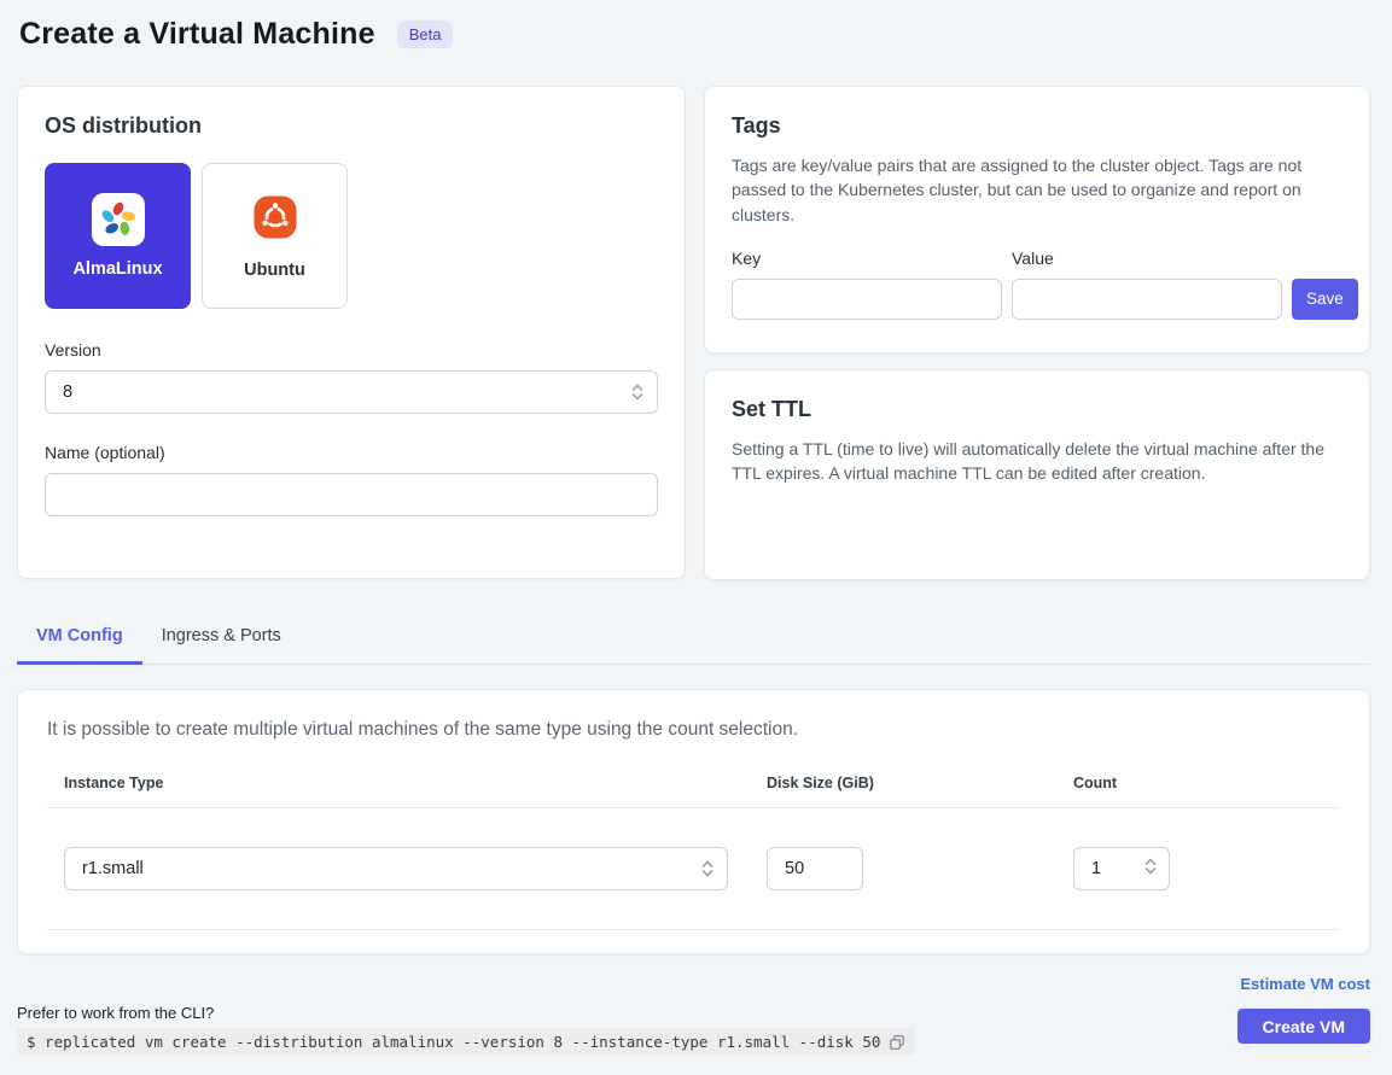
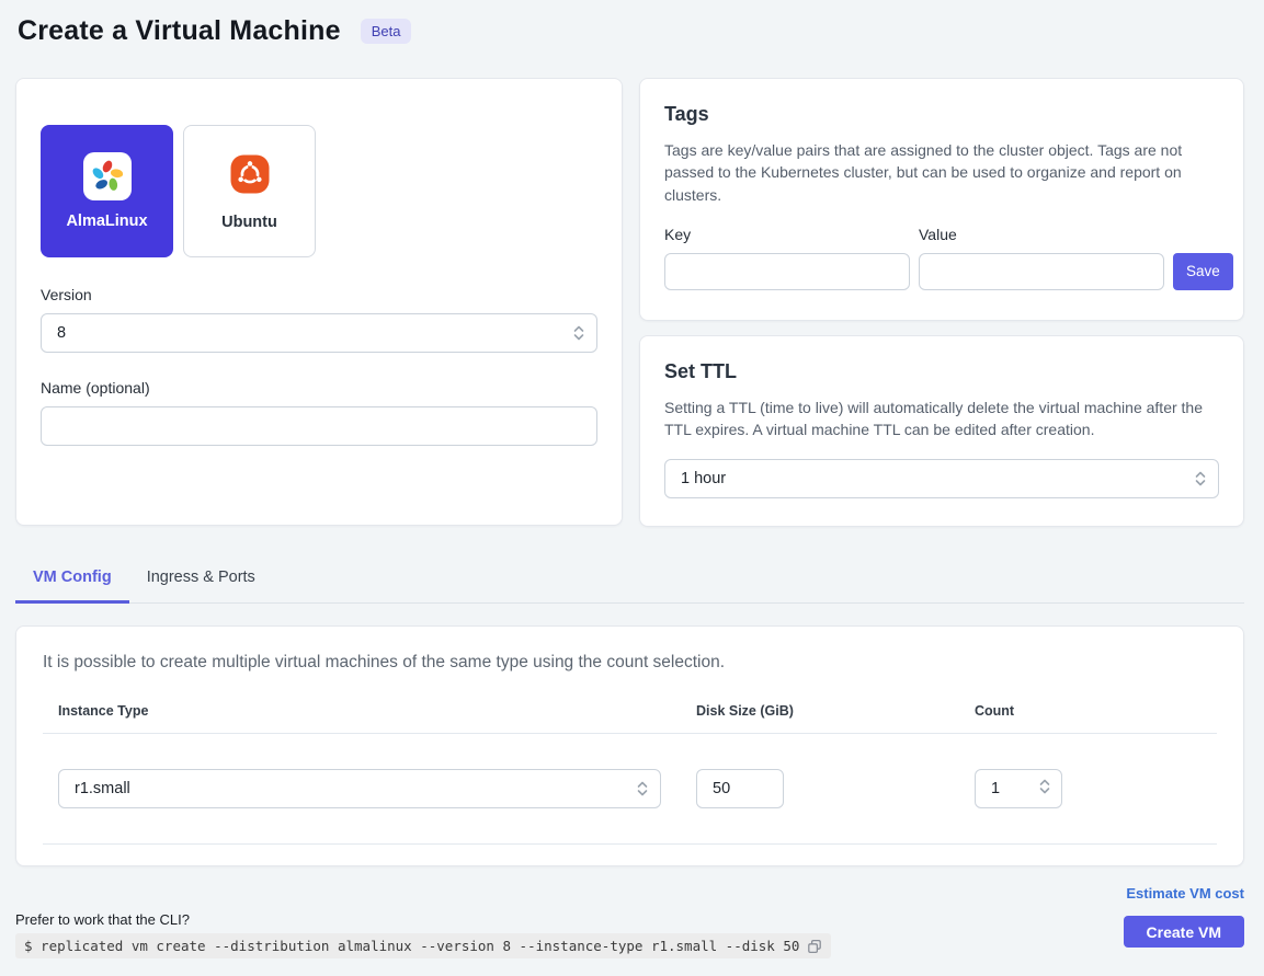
  Create a Virtual Machine
  Beta
- OS distribution
  AlmaLinux
  Ubuntu
  Version
  8
  Name (optional)
  Tags
  Tags are key/value pairs that are assigned to the cluster object. Tags are not passed to the Kubernetes cluster, but can be used to organize and report on clusters.
  Key
  Value
  Save
  Set TTL
  Setting a TTL (time to live) will automatically delete the virtual machine after the TTL expires. A virtual machine TTL can be edited after creation.
+ 1 hour
  VM Config
  Ingress & Ports
  It is possible to create multiple virtual machines of the same type using the count selection.
  Instance Type
  Disk Size (GiB)
  Count
  r1.small
  50
  1
  Estimate VM cost
- Prefer to work from the CLI?
+ Prefer to work that the CLI?
  $ replicated vm create --distribution almalinux --version 8 --instance-type r1.small --disk 50
  Create VM
